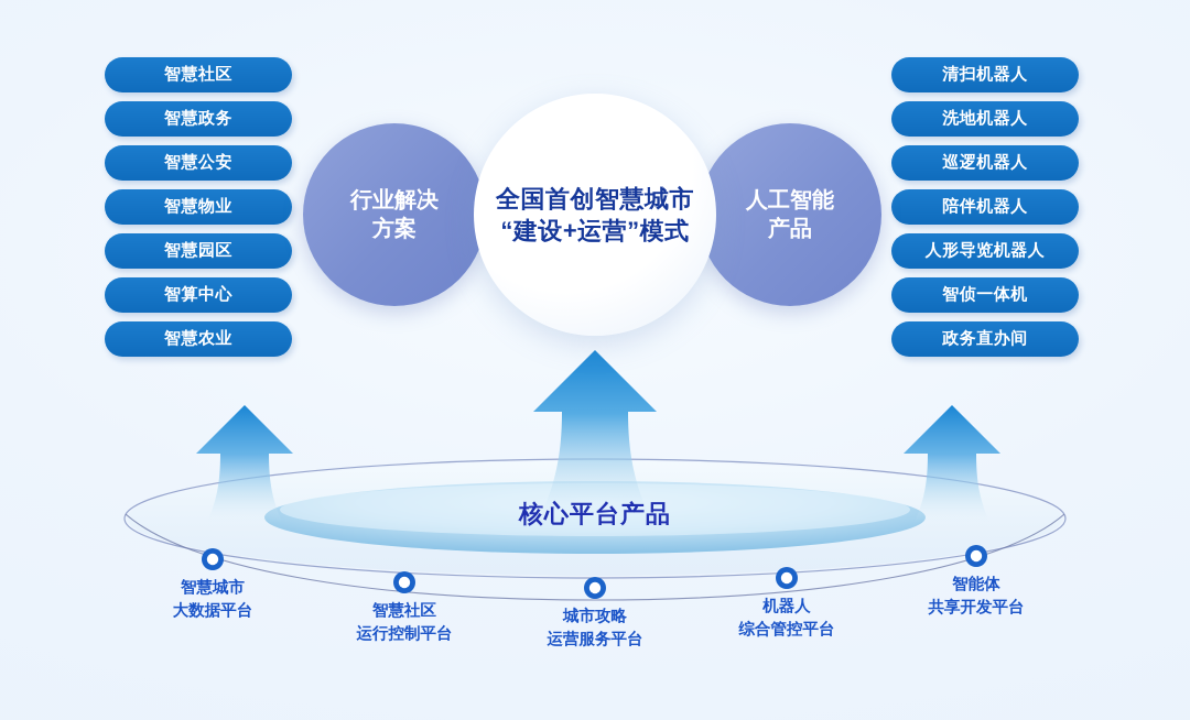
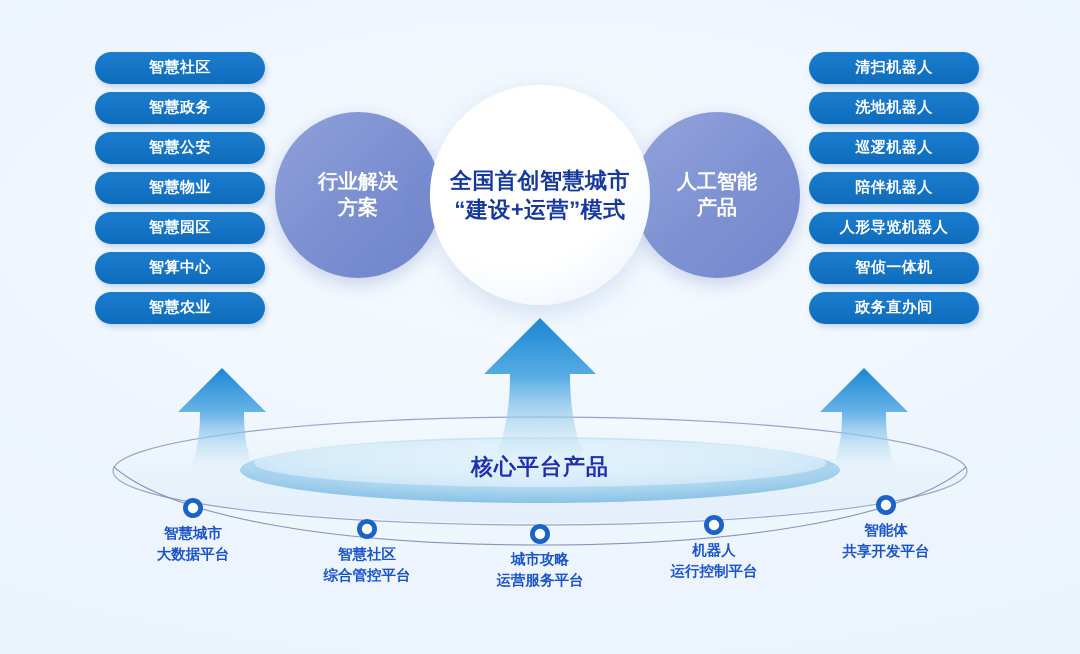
  智慧社区
  智慧政务
  智慧公安
  智慧物业
  智慧园区
  智算中心
  智慧农业
  清扫机器人
  洗地机器人
  巡逻机器人
  陪伴机器人
  人形导览机器人
  智侦一体机
  政务直办间
  行业解决
  方案
  人工智能
  产品
  全国首创智慧城市
  “建设+运营”模式
  核心平台产品
  智慧城市
  大数据平台
  智慧社区
- 运行控制平台
+ 综合管控平台
  城市攻略
  运营服务平台
  机器人
- 综合管控平台
+ 运行控制平台
  智能体
  共享开发平台
